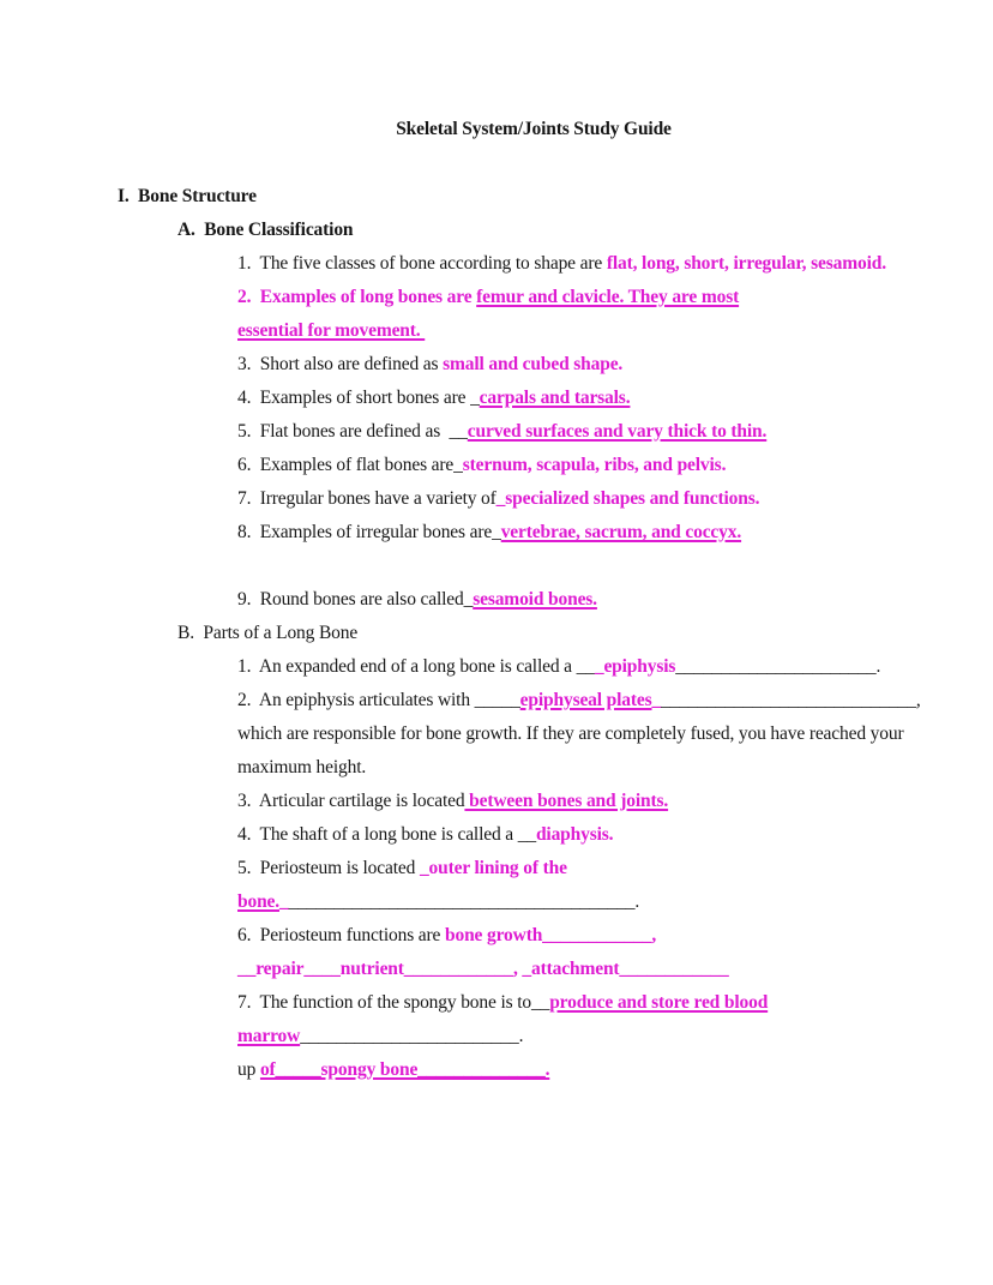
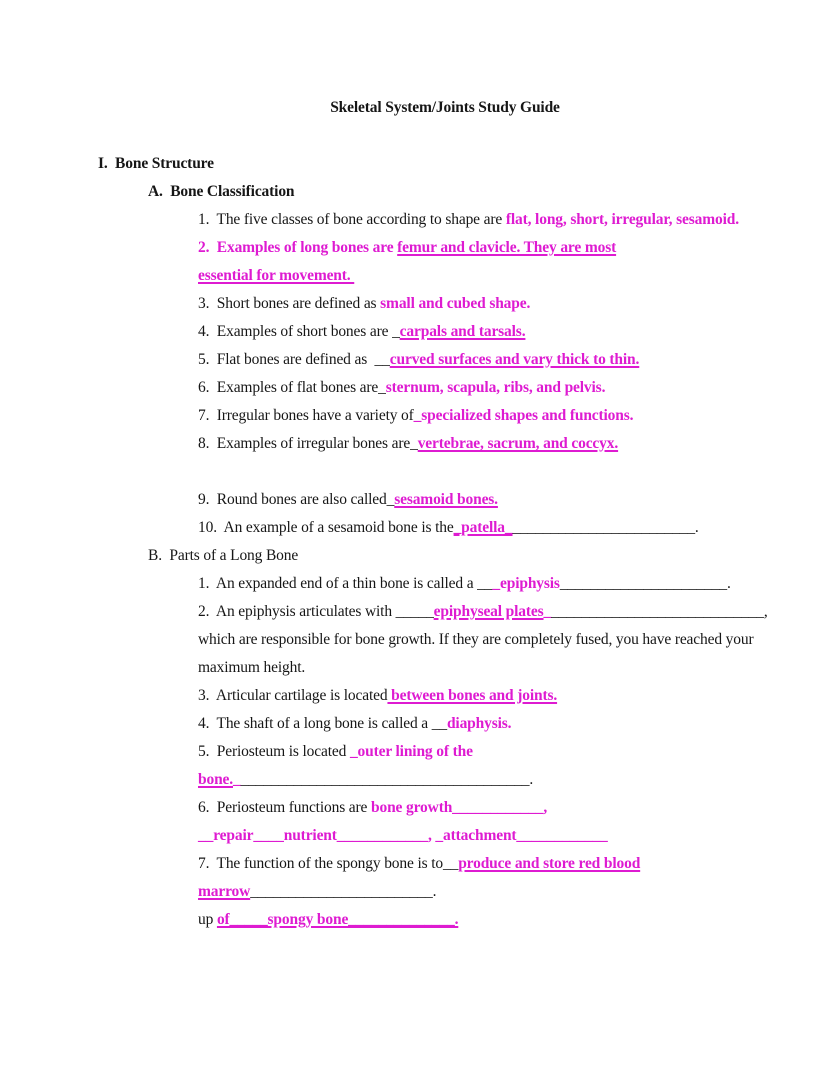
  Skeletal System/Joints Study Guide
  I. Bone Structure
  A. Bone Classification
  1. The five classes of bone according to shape are flat, long, short, irregular, sesamoid.
  2. Examples of long bones are femur and clavicle. They are most
  essential for movement.
- 3. Short also are defined as small and cubed shape.
+ 3. Short bones are defined as small and cubed shape.
  4. Examples of short bones are _carpals and tarsals.
  5. Flat bones are defined as __curved surfaces and vary thick to thin.
  6. Examples of flat bones are_sternum, scapula, ribs, and pelvis.
  7. Irregular bones have a variety of_specialized shapes and functions.
  8. Examples of irregular bones are_vertebrae, sacrum, and coccyx.
  9. Round bones are also called_sesamoid bones.
+ 10. An example of a sesamoid bone is the_patella_________________________.
  B. Parts of a Long Bone
- 1. An expanded end of a long bone is called a ___epiphysis______________________.
+ 1. An expanded end of a thin bone is called a ___epiphysis______________________.
  2. An epiphysis articulates with _____epiphyseal plates_____________________________,
  which are responsible for bone growth. If they are completely fused, you have reached your
  maximum height.
  3. Articular cartilage is located between bones and joints.
  4. The shaft of a long bone is called a __diaphysis.
  5. Periosteum is located _outer lining of the
  bone._______________________________________.
  6. Periosteum functions are bone growth____________,
  __repair____nutrient____________, _attachment____________
  7. The function of the spongy bone is to__produce and store red blood
  marrow________________________.
  up of_____spongy bone______________.
